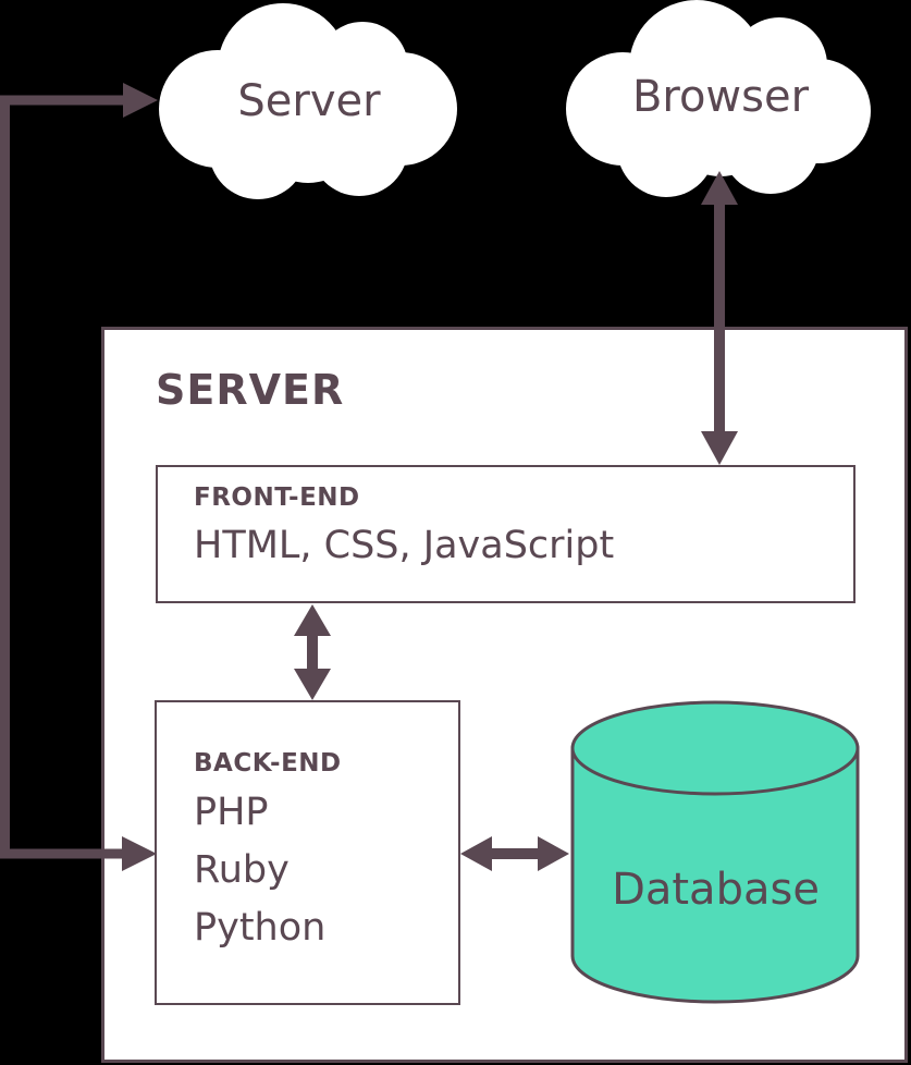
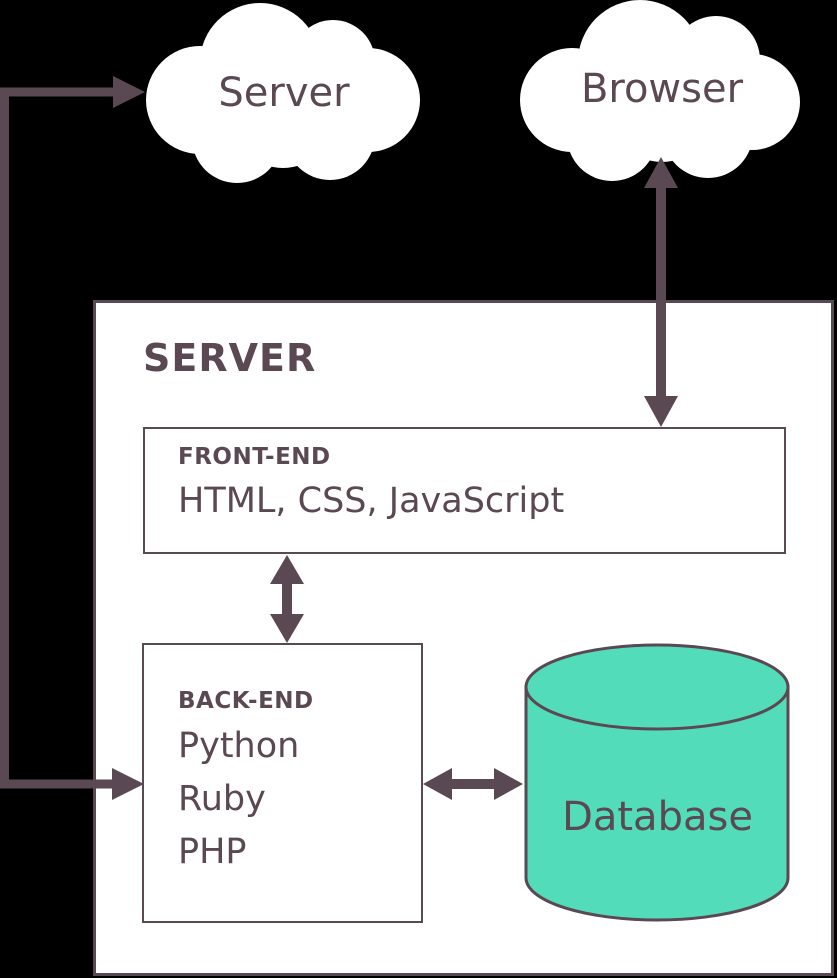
  Server
  Browser
  SERVER
  FRONT-END
  HTML, CSS, JavaScript
  BACK-END
- PHP
+ Python
  Ruby
- Python
+ PHP
  Database
